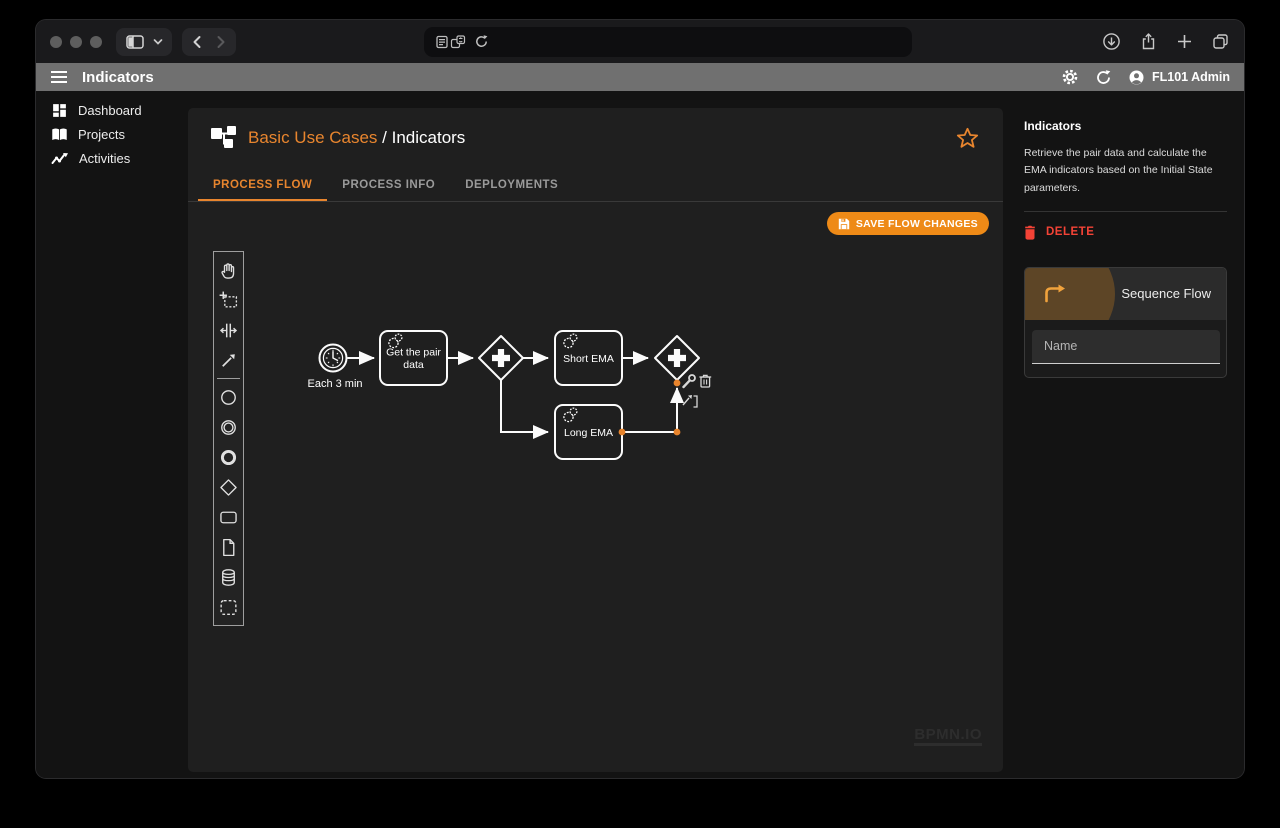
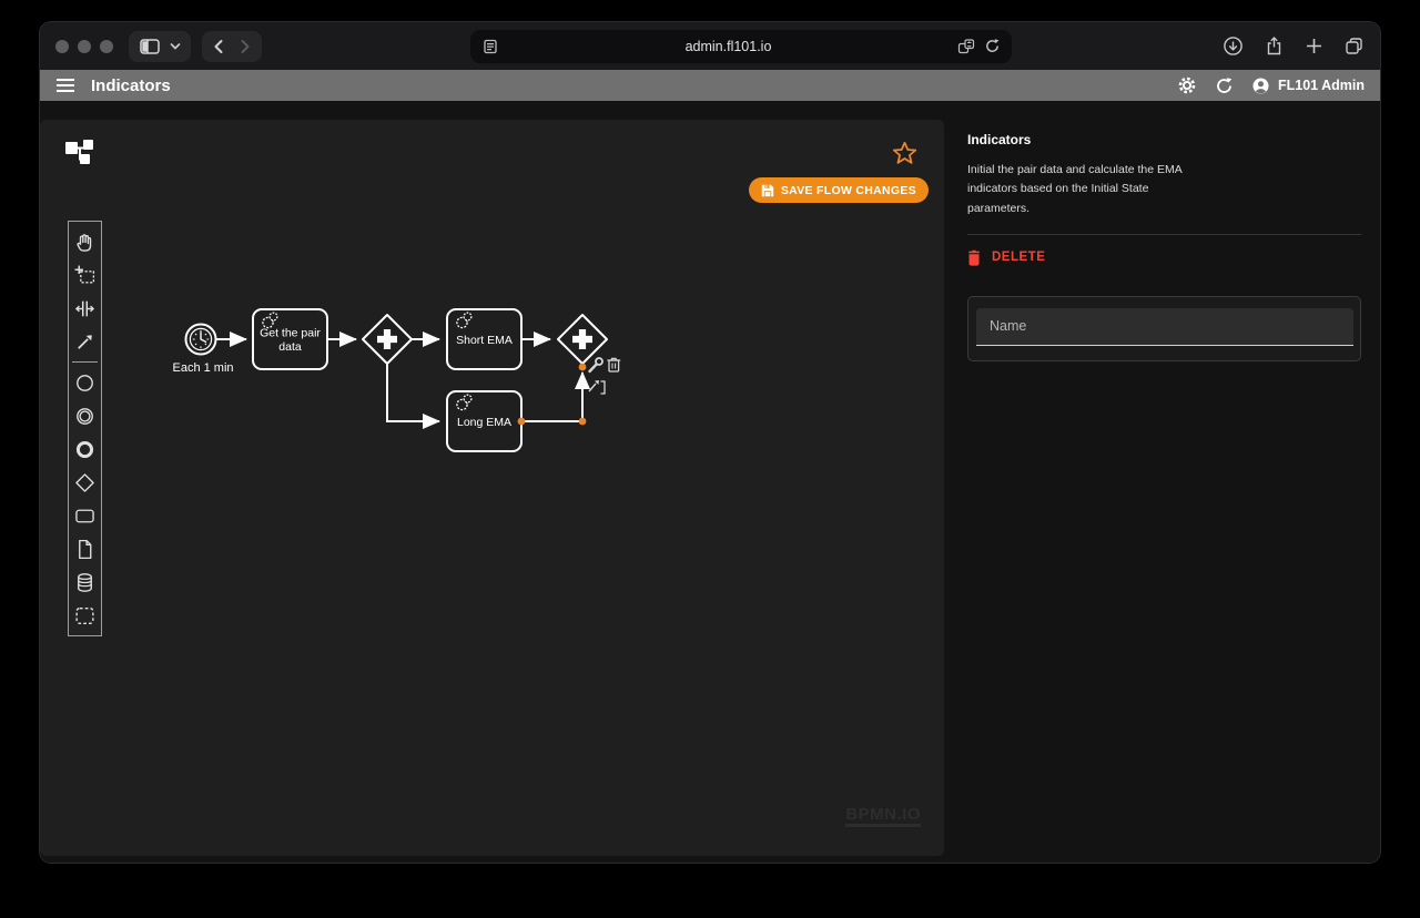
+ admin.fl101.io
  Indicators
  FL101 Admin
- Dashboard
- Projects
- Activities
- Basic Use Cases / Indicators
- PROCESS FLOW
- PROCESS INFO
- DEPLOYMENTS
  SAVE FLOW CHANGES
- Each 3 min
+ Each 1 min
  Get the pair
  data
  Short EMA
  Long EMA
  Indicators
- Retrieve the pair data and calculate the EMA indicators based on the Initial State parameters.
+ Initial the pair data and calculate the EMA indicators based on the Initial State parameters.
  DELETE
- Sequence Flow
  Name
